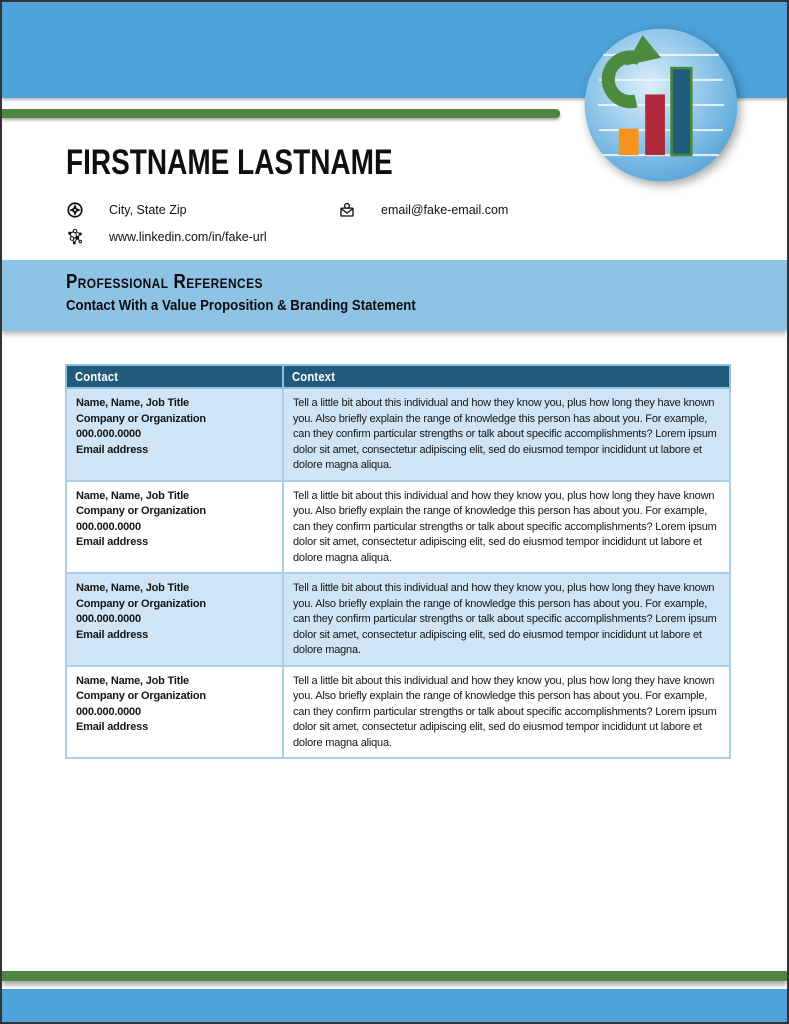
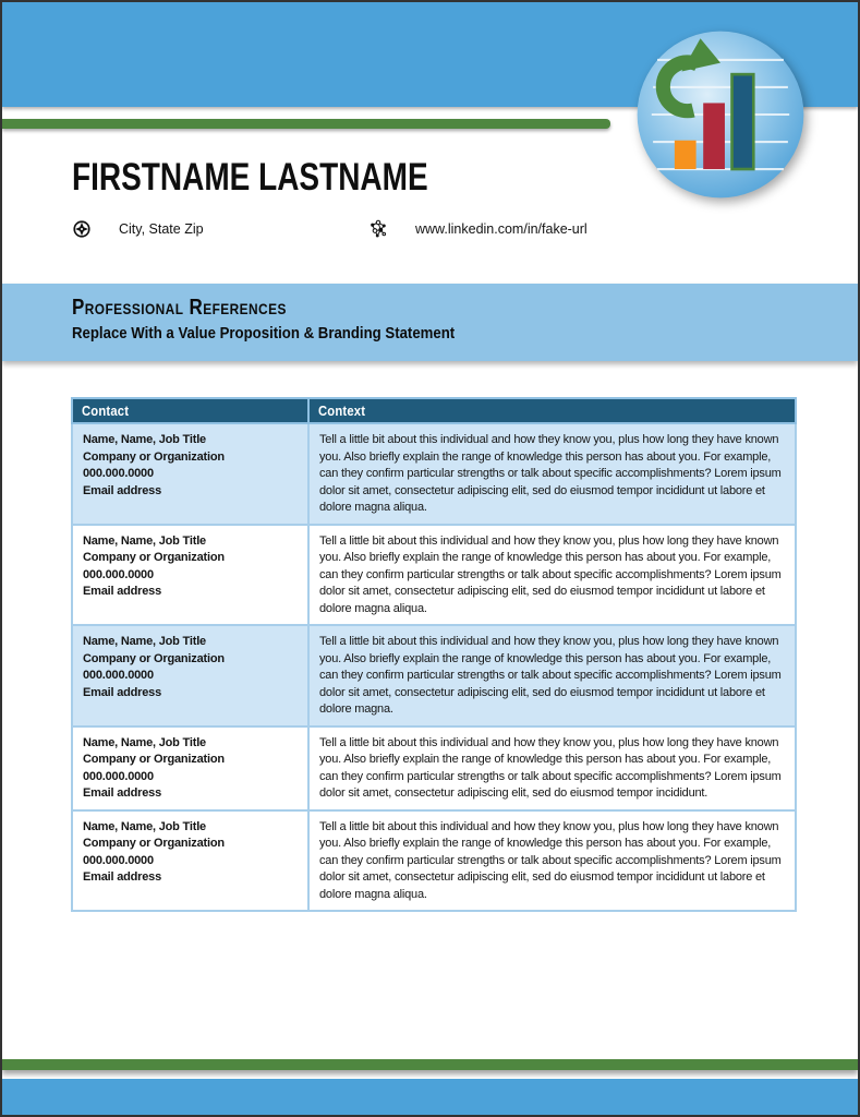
  FIRSTNAME LASTNAME
  City, State Zip
- email@fake-email.com
  www.linkedin.com/in/fake-url
  Professional References
- Contact With a Value Proposition & Branding Statement
+ Replace With a Value Proposition & Branding Statement
  Contact	Context
  Name, Name, Job Title Company or Organization 000.000.0000 Email address	Tell a little bit about this individual and how they know you, plus how long they have known you. Also briefly explain the range of knowledge this person has about you. For example, can they confirm particular strengths or talk about specific accomplishments? Lorem ipsum dolor sit amet, consectetur adipiscing elit, sed do eiusmod tempor incididunt ut labore et dolore magna aliqua.
  Name, Name, Job Title Company or Organization 000.000.0000 Email address	Tell a little bit about this individual and how they know you, plus how long they have known you. Also briefly explain the range of knowledge this person has about you. For example, can they confirm particular strengths or talk about specific accomplishments? Lorem ipsum dolor sit amet, consectetur adipiscing elit, sed do eiusmod tempor incididunt ut labore et dolore magna aliqua.
  Name, Name, Job Title Company or Organization 000.000.0000 Email address	Tell a little bit about this individual and how they know you, plus how long they have known you. Also briefly explain the range of knowledge this person has about you. For example, can they confirm particular strengths or talk about specific accomplishments? Lorem ipsum dolor sit amet, consectetur adipiscing elit, sed do eiusmod tempor incididunt ut labore et dolore magna.
+ Name, Name, Job Title Company or Organization 000.000.0000 Email address	Tell a little bit about this individual and how they know you, plus how long they have known you. Also briefly explain the range of knowledge this person has about you. For example, can they confirm particular strengths or talk about specific accomplishments? Lorem ipsum dolor sit amet, consectetur adipiscing elit, sed do eiusmod tempor incididunt.
  Name, Name, Job Title Company or Organization 000.000.0000 Email address	Tell a little bit about this individual and how they know you, plus how long they have known you. Also briefly explain the range of knowledge this person has about you. For example, can they confirm particular strengths or talk about specific accomplishments? Lorem ipsum dolor sit amet, consectetur adipiscing elit, sed do eiusmod tempor incididunt ut labore et dolore magna aliqua.
